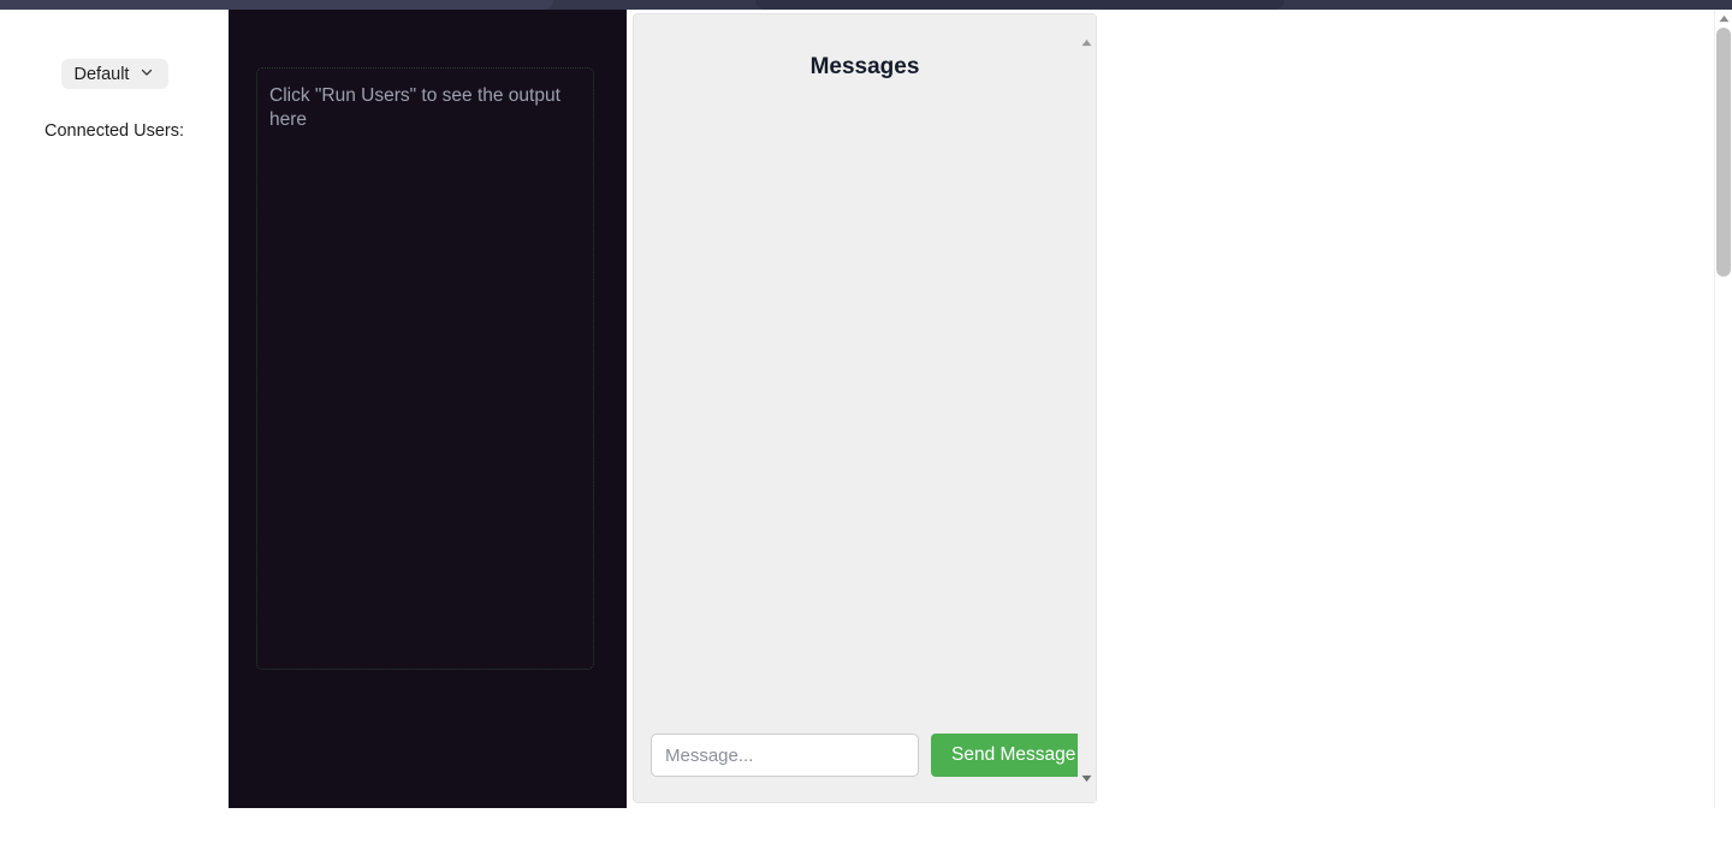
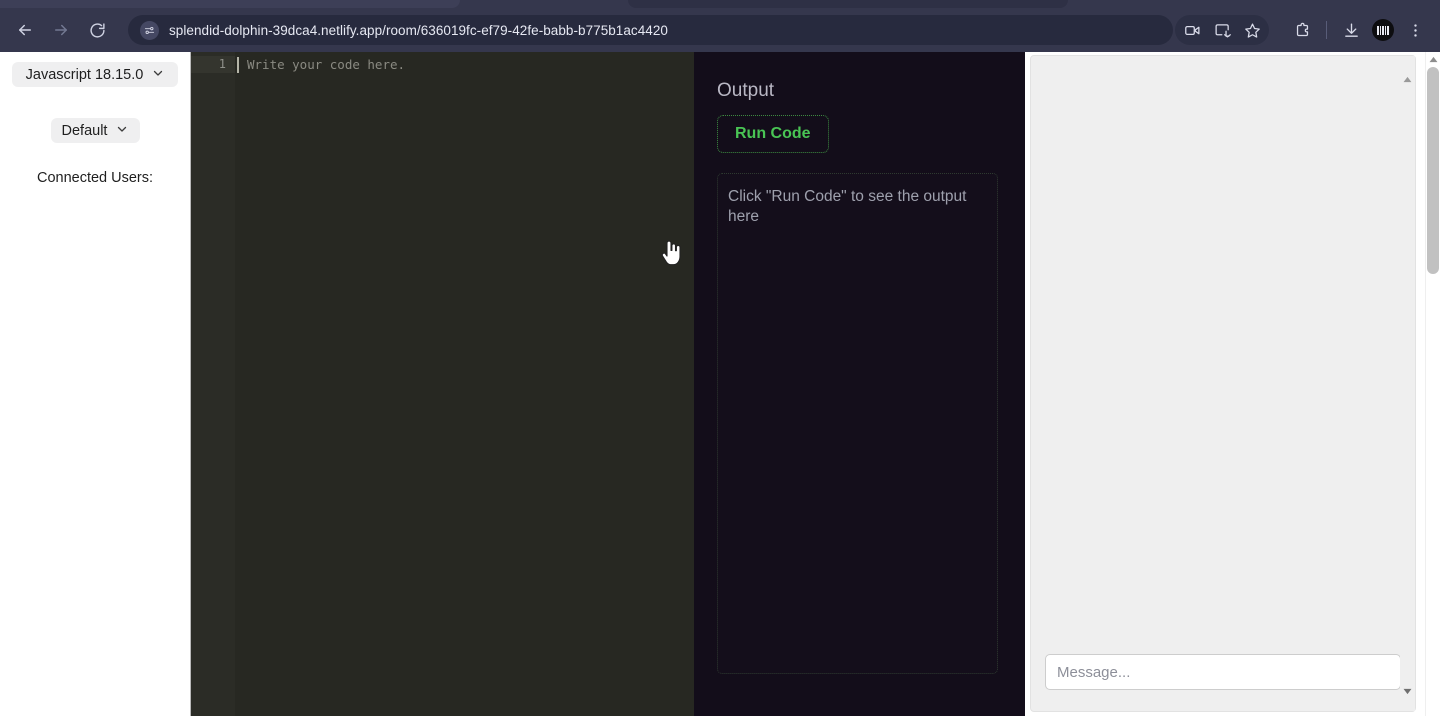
+ splendid-dolphin-39dca4.netlify.app/room/636019fc-ef79-42fe-babb-b775b1ac4420
+ Javascript 18.15.0
  Default
  Connected Users:
+ 1
+ Write your code here.
+ Output
+ Run Code
- Click "Run Users" to see the output here
+ Click "Run Code" to see the output here
- Messages
  Message...
- Send Message
